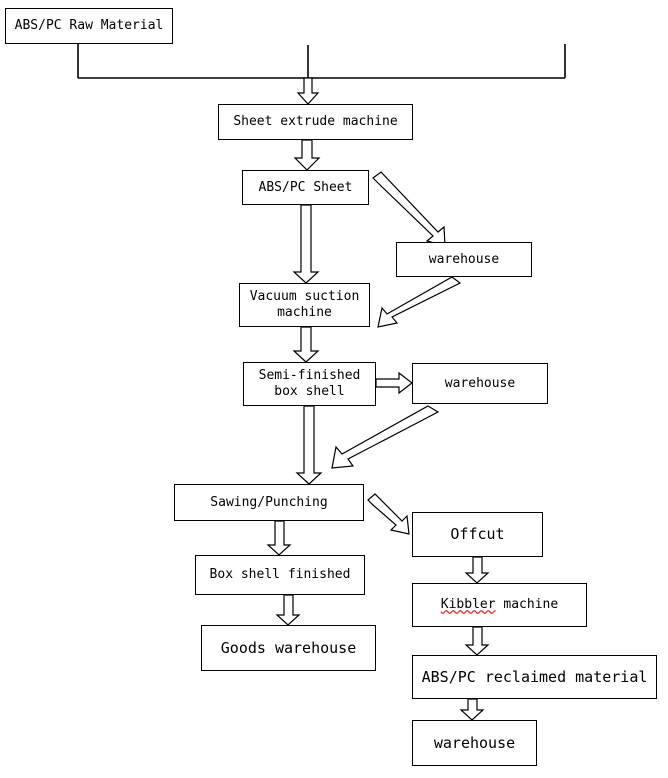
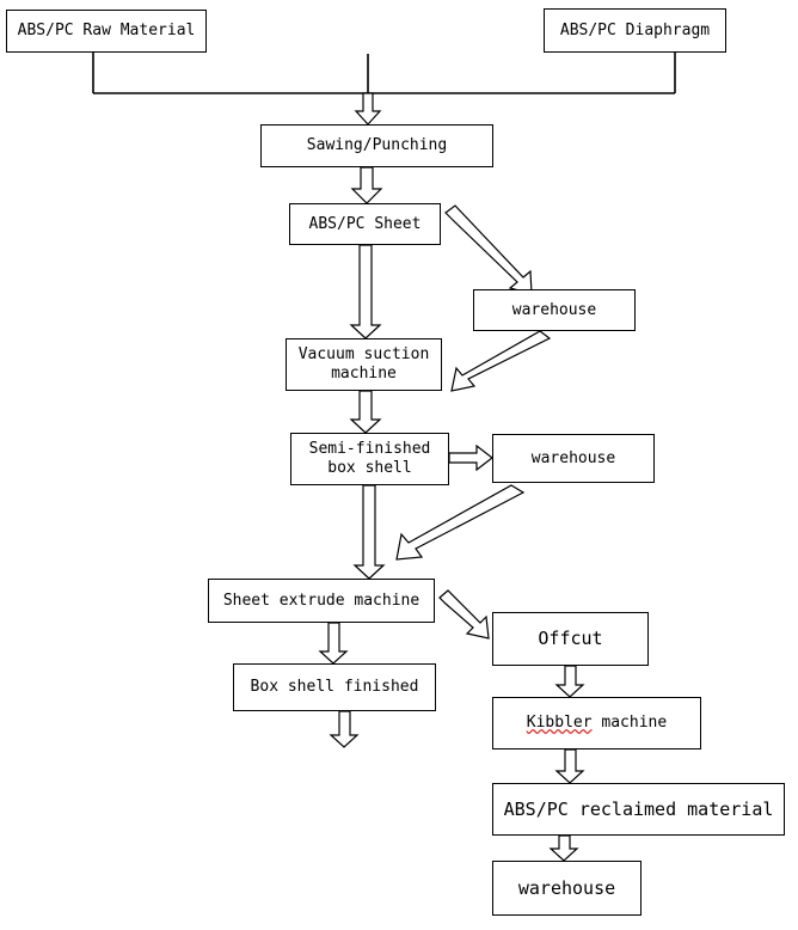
  ABS/PC Raw Material
+ ABS/PC Diaphragm
- Sheet extrude machine
+ Sawing/Punching
  ABS/PC Sheet
  warehouse
  Vacuum suction
  machine
  Semi-finished
  box shell
  warehouse
- Sawing/Punching
+ Sheet extrude machine
  Offcut
  Box shell finished
  Kibbler machine
- Goods warehouse
  ABS/PC reclaimed material
  warehouse
